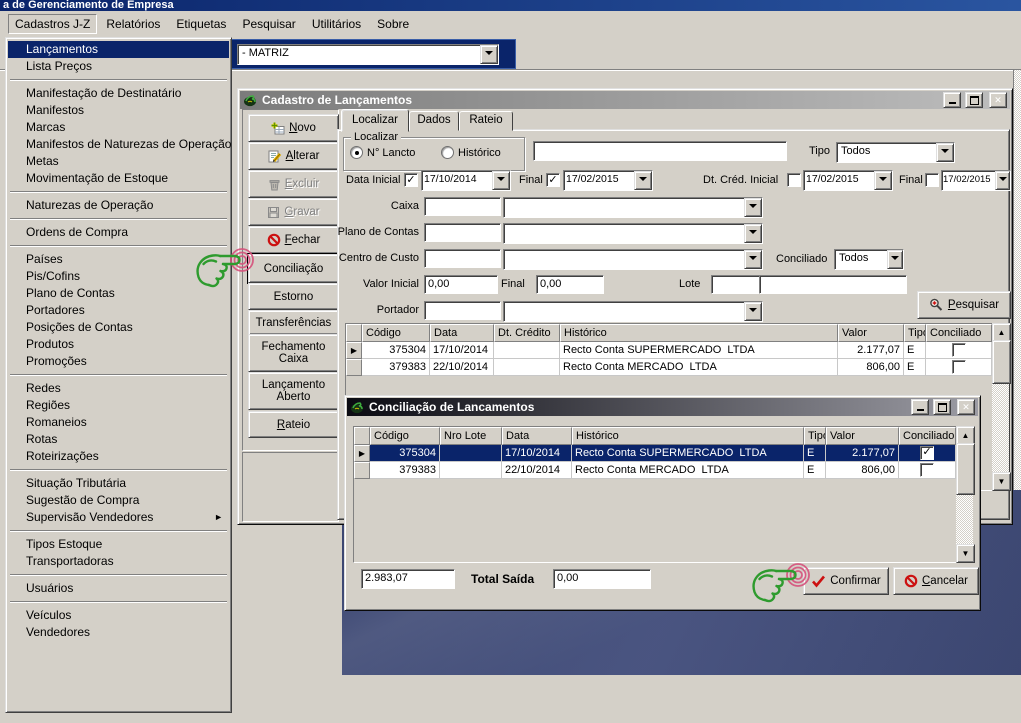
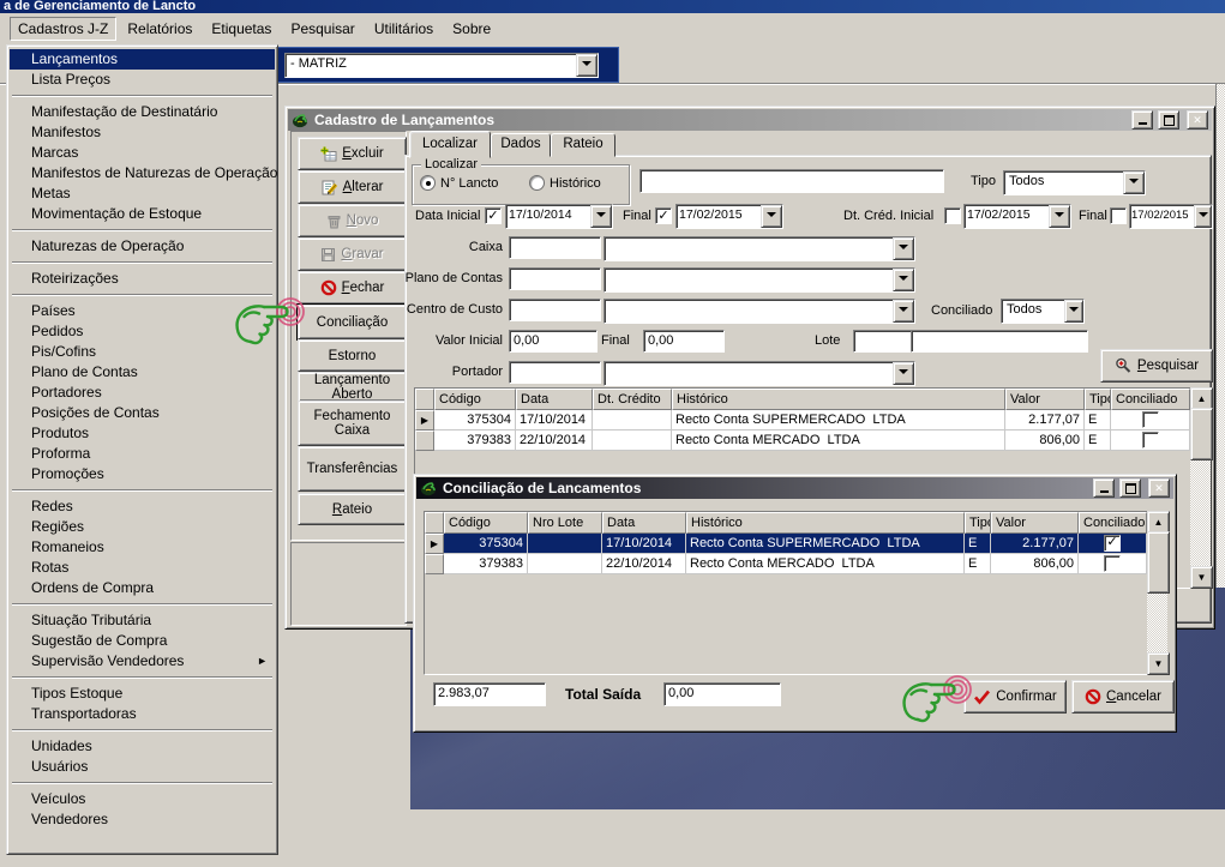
- a de Gerenciamento de Empresa
+ a de Gerenciamento de Lancto
  Cadastros J-Z
  Relatórios
  Etiquetas
  Pesquisar
  Utilitários
  Sobre
  - MATRIZ
  Cadastro de Lançamentos
  ✕
- Novo
+ Excluir
  Alterar
- Excluir
+ Novo
  Gravar
  Fechar
  Conciliação
  Estorno
- Transferências
+ Lançamento Aberto
  Fechamento Caixa
- Lançamento Aberto
+ Transferências
  Rateio
  Localizar
  Dados
  Rateio
  Localizar
  N° Lancto
  Histórico
  Tipo
  Todos
  Data Inicial
  17/10/2014
  Final
  17/02/2015
  Dt. Créd. Inicial
  17/02/2015
  Final
  17/02/2015
  Caixa
  Plano de Contas
  Centro de Custo
  Conciliado
  Todos
  Valor Inicial
  0,00
  Final
  0,00
  Lote
  Portador
  Pesquisar
  Código
  Data
  Dt. Crédito
  Histórico
  Valor
  Tip
  Conciliado
  ▶
  375304
  17/10/2014
  Recto Conta SUPERMERCADO LTDA
  2.177,07
  E
  379383
  22/10/2014
  Recto Conta MERCADO LTDA
  806,00
  E
  ▲
  ▼
  Conciliação de Lancamentos
  ✕
  Código
  Nro Lote
  Data
  Histórico
  Tip
  Valor
  Conciliado
  ▶
  375304
  17/10/2014
  Recto Conta SUPERMERCADO LTDA
  E
  2.177,07
  379383
  22/10/2014
  Recto Conta MERCADO LTDA
  E
  806,00
  ▲
  ▼
  2.983,07
  Total Saída
  0,00
  Confirmar
  Cancelar
  Lançamentos
  Lista Preços
  Manifestação de Destinatário
  Manifestos
  Marcas
  Manifestos de Naturezas de Operação
  Metas
  Movimentação de Estoque
  Naturezas de Operação
- Ordens de Compra
+ Roteirizações
  Países
+ Pedidos
  Pis/Cofins
  Plano de Contas
  Portadores
  Posições de Contas
  Produtos
+ Proforma
  Promoções
  Redes
  Regiões
  Romaneios
  Rotas
- Roteirizações
+ Ordens de Compra
  Situação Tributária
  Sugestão de Compra
  Supervisão Vendedores
  ►
  Tipos Estoque
  Transportadoras
+ Unidades
  Usuários
  Veículos
  Vendedores
